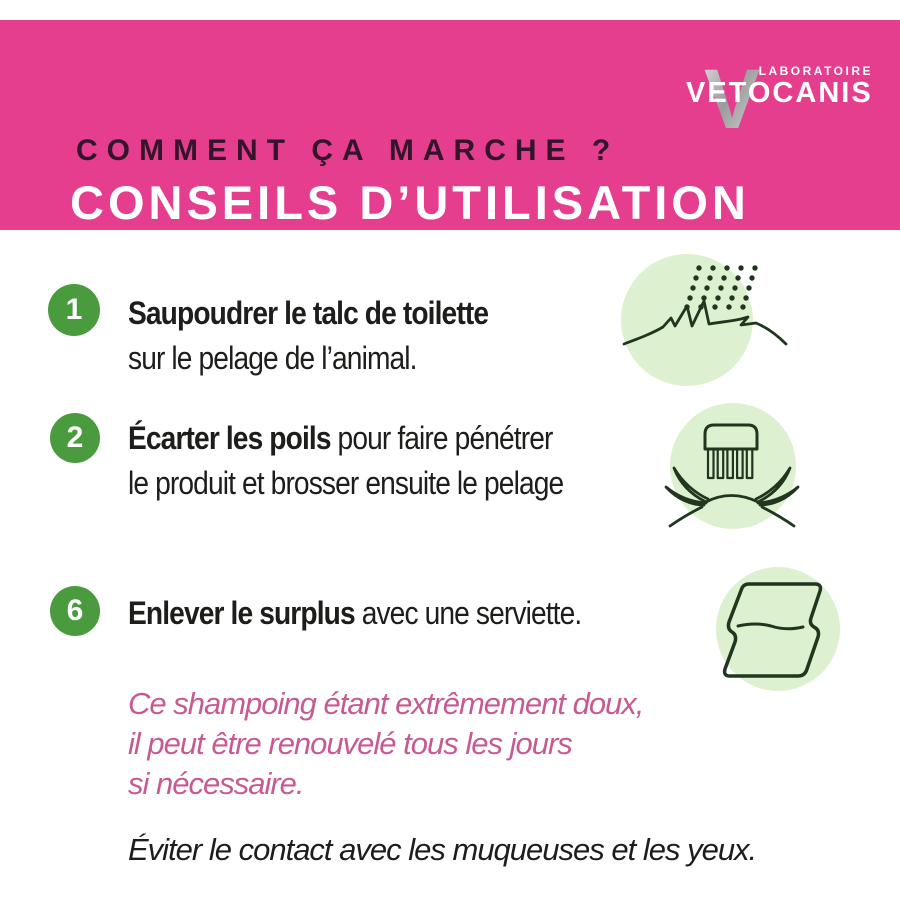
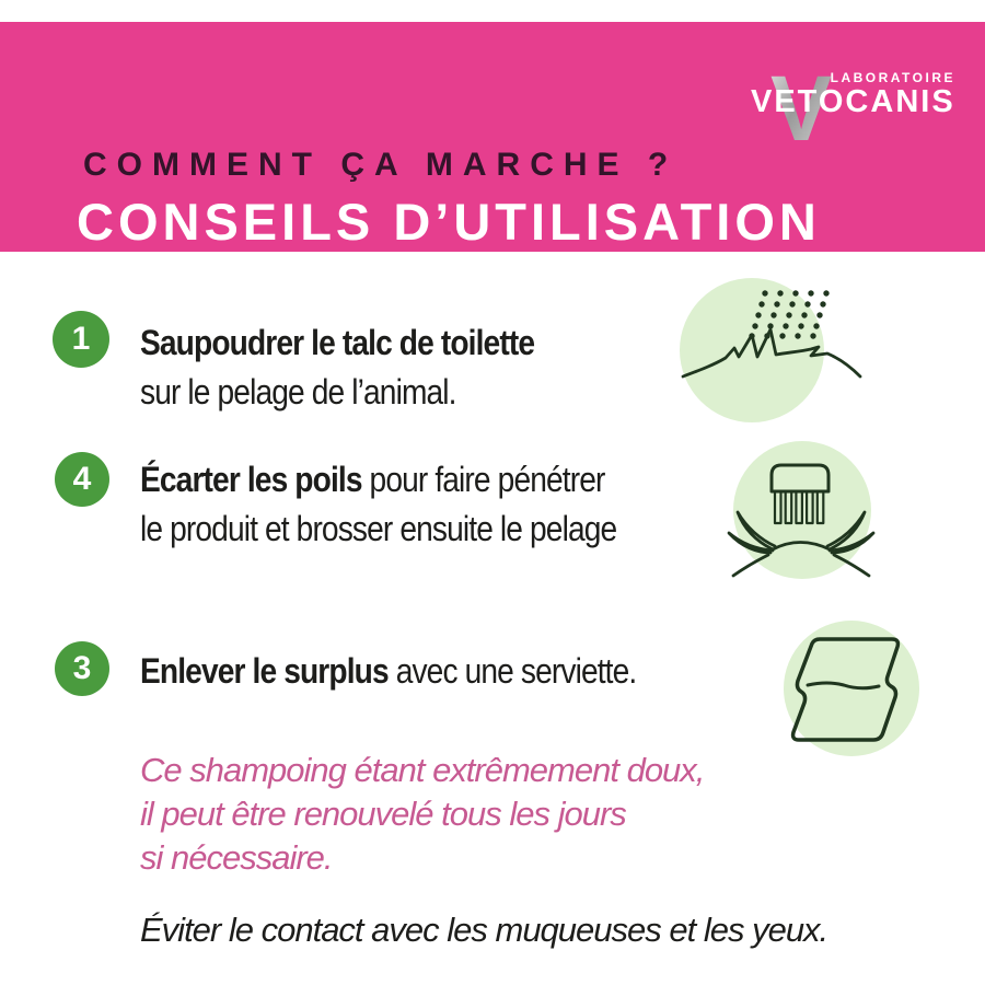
  V
  LABORATOIRE
  VETOCANIS
  COMMENT ÇA MARCHE ?
  CONSEILS D’UTILISATION
  1
  Saupoudrer le talc de toilette
  sur le pelage de l’animal.
- 2
+ 4
  Écarter les poils pour faire pénétrer
  le produit et brosser ensuite le pelage
- 6
+ 3
  Enlever le surplus avec une serviette.
  Ce shampoing étant extrêmement doux,
  il peut être renouvelé tous les jours
  si nécessaire.
  Éviter le contact avec les muqueuses et les yeux.
